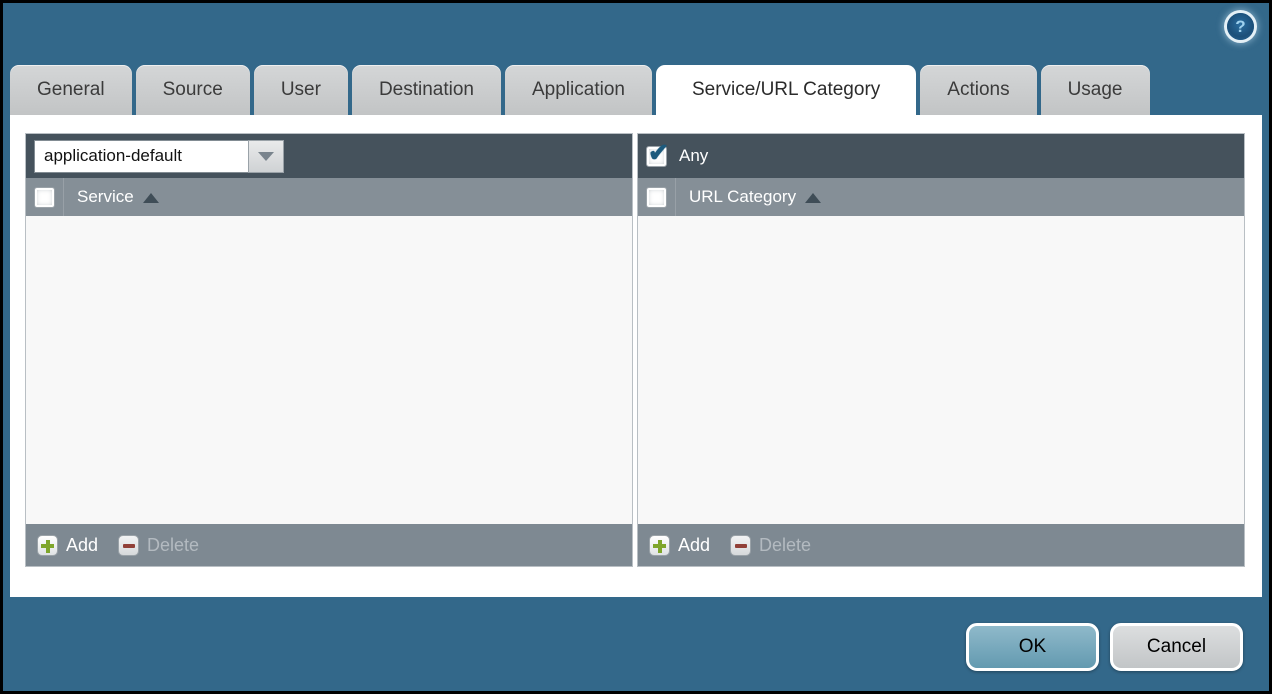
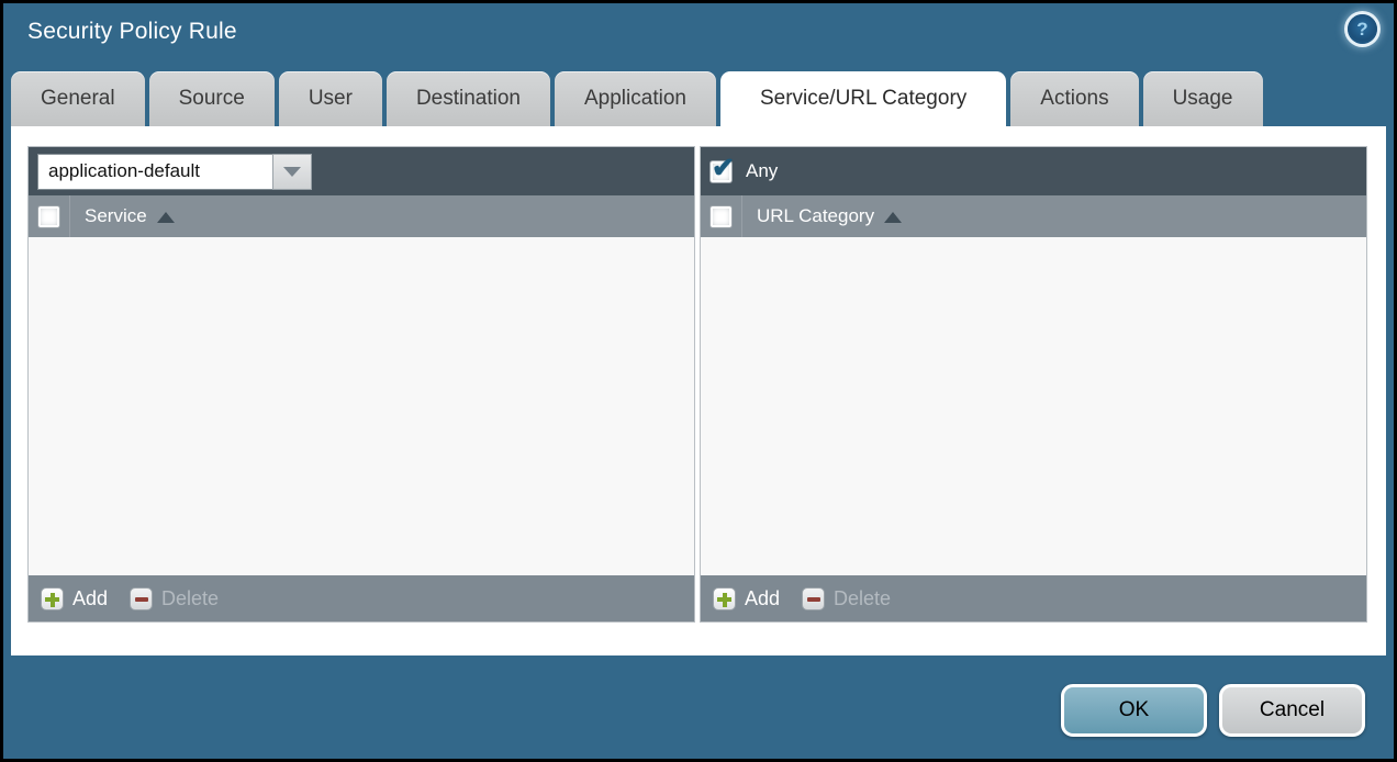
+ Security Policy Rule
  ?
  General
  Source
  User
  Destination
  Application
  Service/URL Category
  Actions
  Usage
  application-default
  Service
  Add
  Delete
  ✔
  Any
  URL Category
  Add
  Delete
  OK
  Cancel
